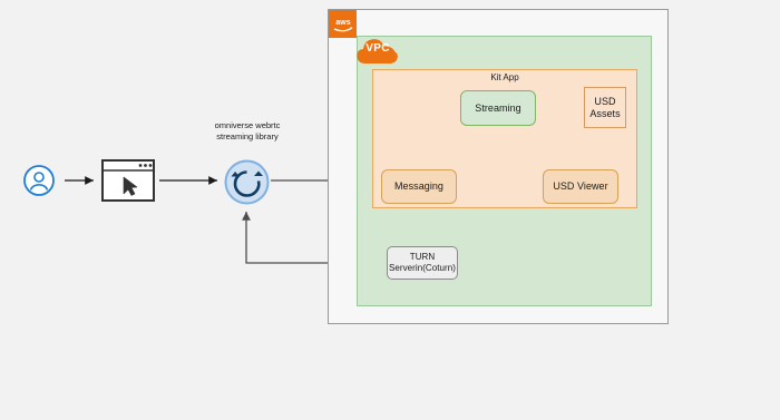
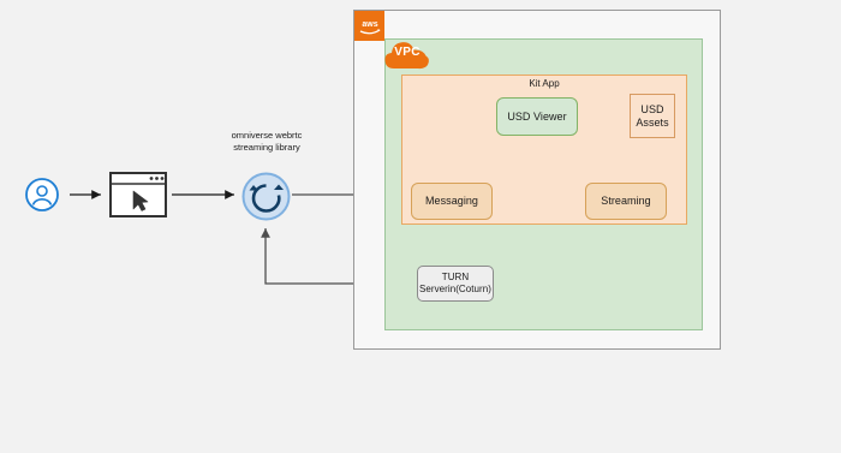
  omniverse webrtc
  streaming library
  VPC
  Kit App
- Streaming
+ USD Viewer
  USD
  Assets
  Messaging
- USD Viewer
+ Streaming
  TURN
  Serverin(Coturn)
